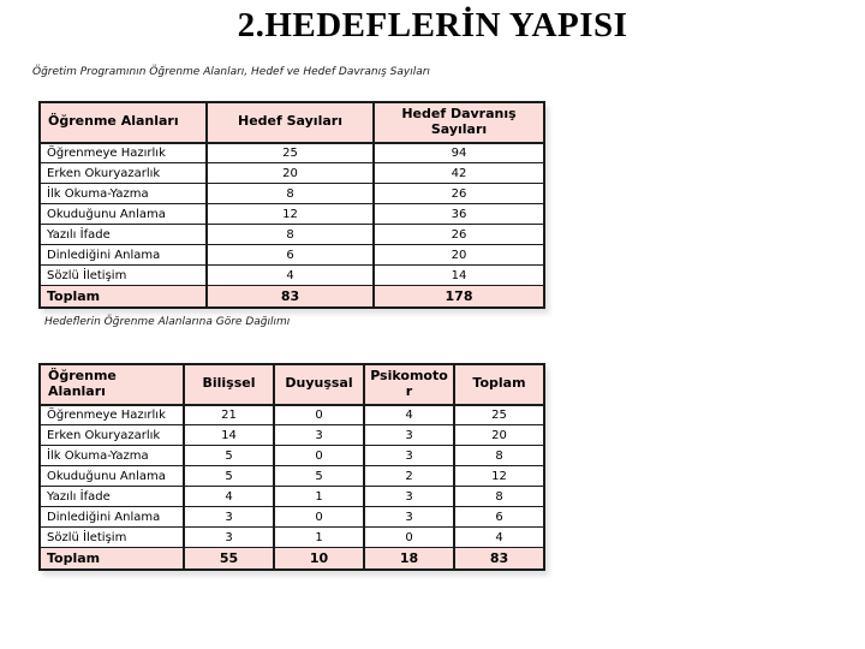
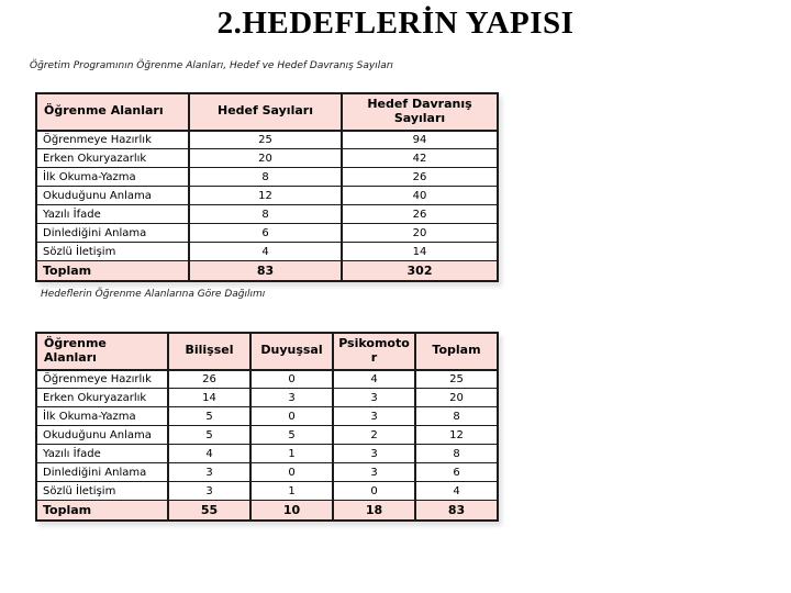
  2.HEDEFLERİN YAPISI
  Öğretim Programının Öğrenme Alanları, Hedef ve Hedef Davranış Sayıları
  Öğrenme Alanları	Hedef Sayıları	Hedef Davranış Sayıları
  Öğrenmeye Hazırlık	25	94
  Erken Okuryazarlık	20	42
  İlk Okuma-Yazma	8	26
- Okuduğunu Anlama	12	36
+ Okuduğunu Anlama	12	40
  Yazılı İfade	8	26
  Dinlediğini Anlama	6	20
  Sözlü İletişim	4	14
- Toplam	83	178
+ Toplam	83	302
  Hedeflerin Öğrenme Alanlarına Göre Dağılımı
  Öğrenme Alanları	Bilişsel	Duyuşsal	Psikomotor	Toplam
- Öğrenmeye Hazırlık	21	0	4	25
+ Öğrenmeye Hazırlık	26	0	4	25
  Erken Okuryazarlık	14	3	3	20
  İlk Okuma-Yazma	5	0	3	8
  Okuduğunu Anlama	5	5	2	12
  Yazılı İfade	4	1	3	8
  Dinlediğini Anlama	3	0	3	6
  Sözlü İletişim	3	1	0	4
  Toplam	55	10	18	83
